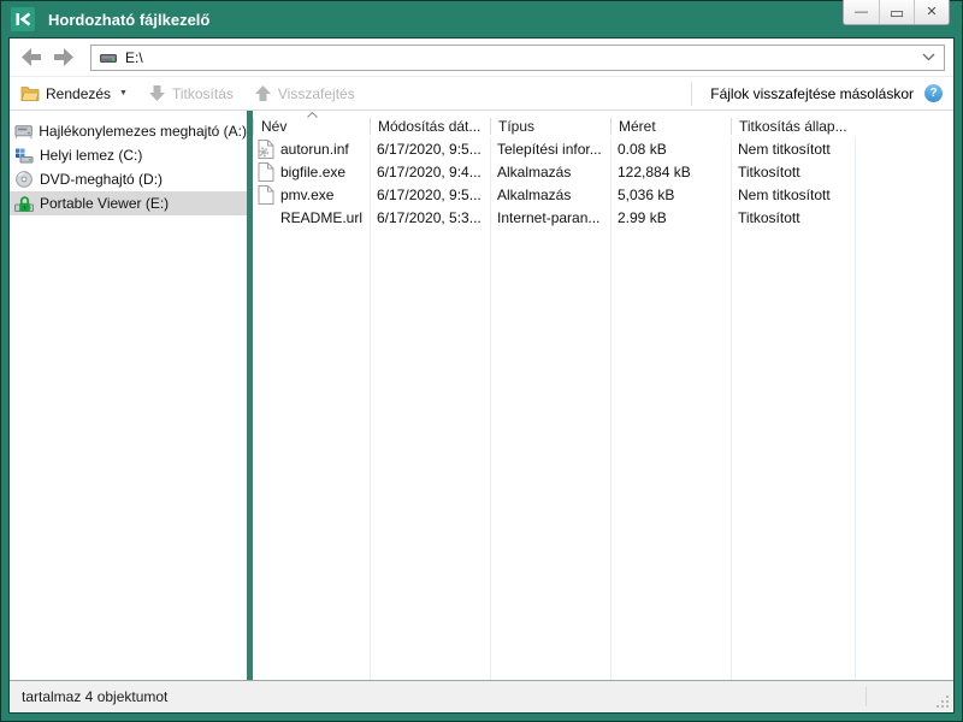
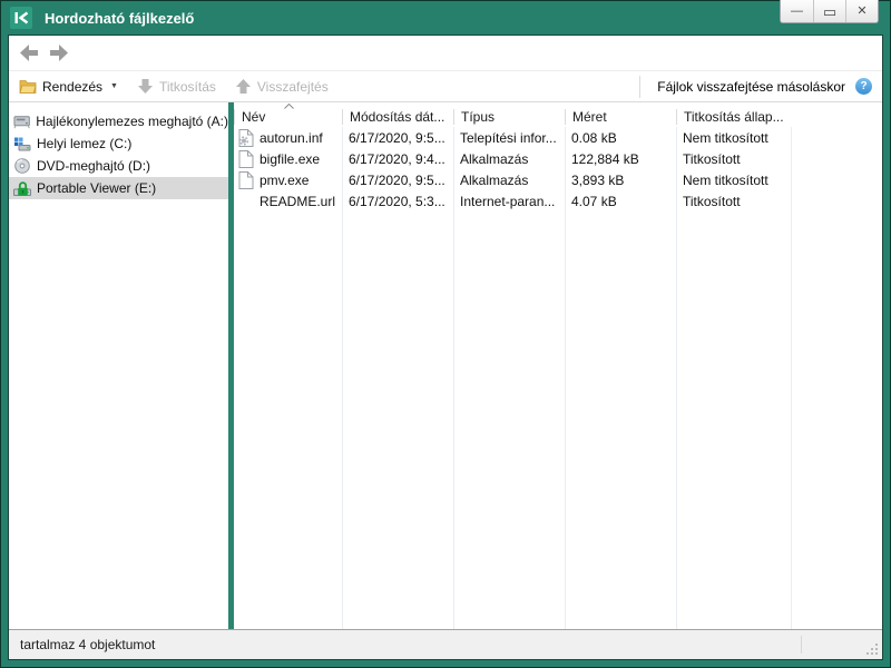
  Hordozható fájlkezelő
  —
  ▭
  ✕
- E:\
  Rendezés
  Titkosítás
  Visszafejtés
  Fájlok visszafejtése másoláskor
  ?
  Hajlékonylemezes meghajtó (A:)
  Helyi lemez (C:)
  DVD-meghajtó (D:)
  Portable Viewer (E:)
  Név
  Módosítás dát...
  Típus
  Méret
  Titkosítás állap...
  autorun.inf
  6/17/2020, 9:5...
  Telepítési infor...
  0.08 kB
  Nem titkosított
  bigfile.exe
  6/17/2020, 9:4...
  Alkalmazás
  122,884 kB
  Titkosított
  pmv.exe
  6/17/2020, 9:5...
  Alkalmazás
- 5,036 kB
+ 3,893 kB
  Nem titkosított
  README.url
  6/17/2020, 5:3...
  Internet-paran...
- 2.99 kB
+ 4.07 kB
  Titkosított
  tartalmaz 4 objektumot
